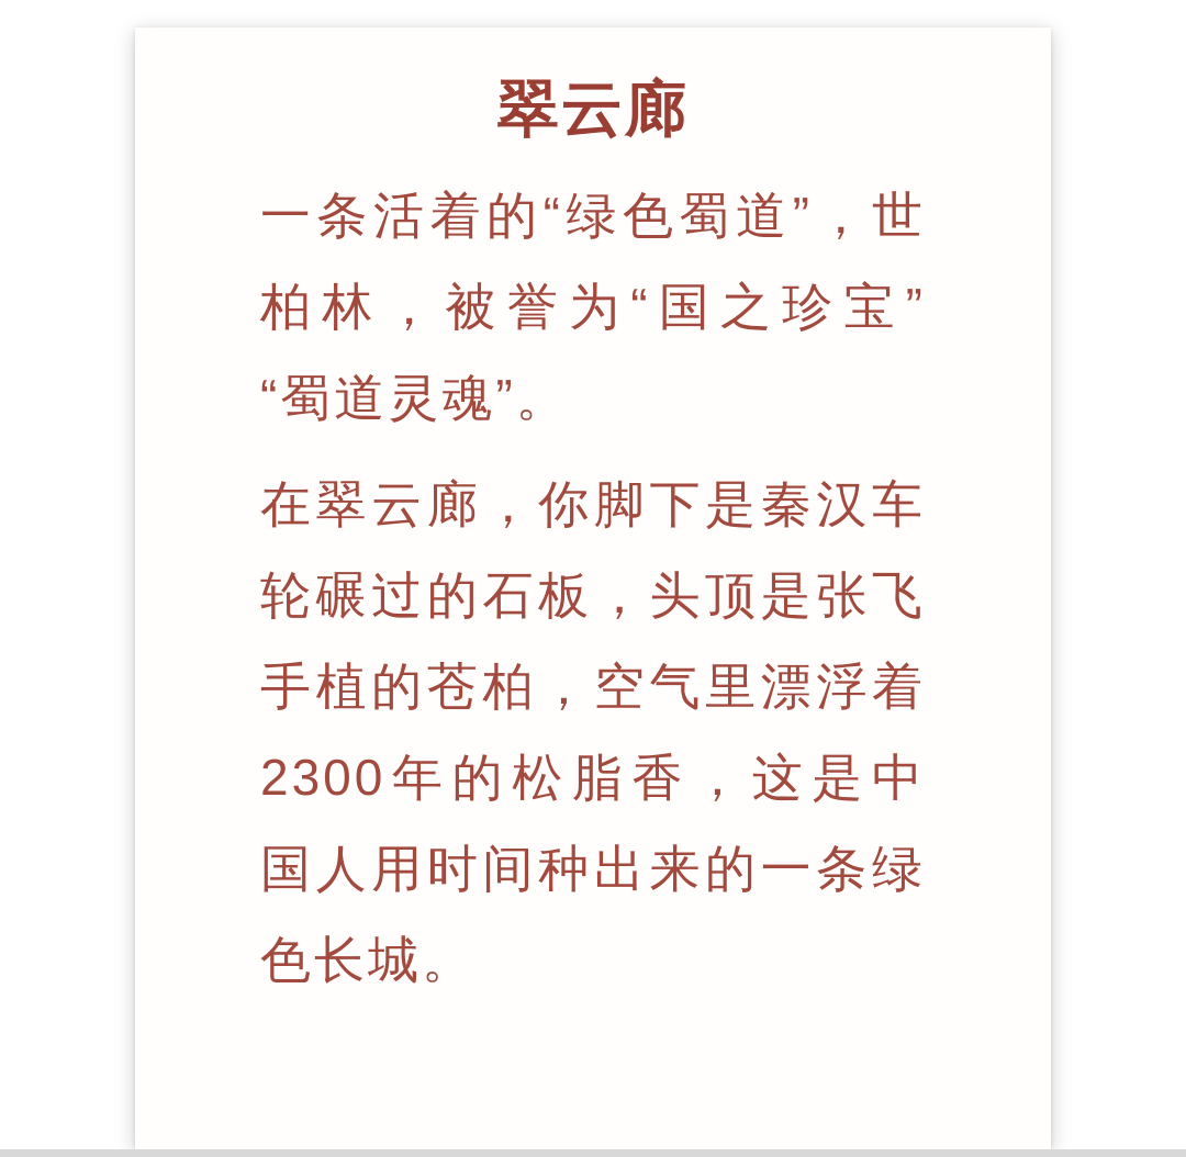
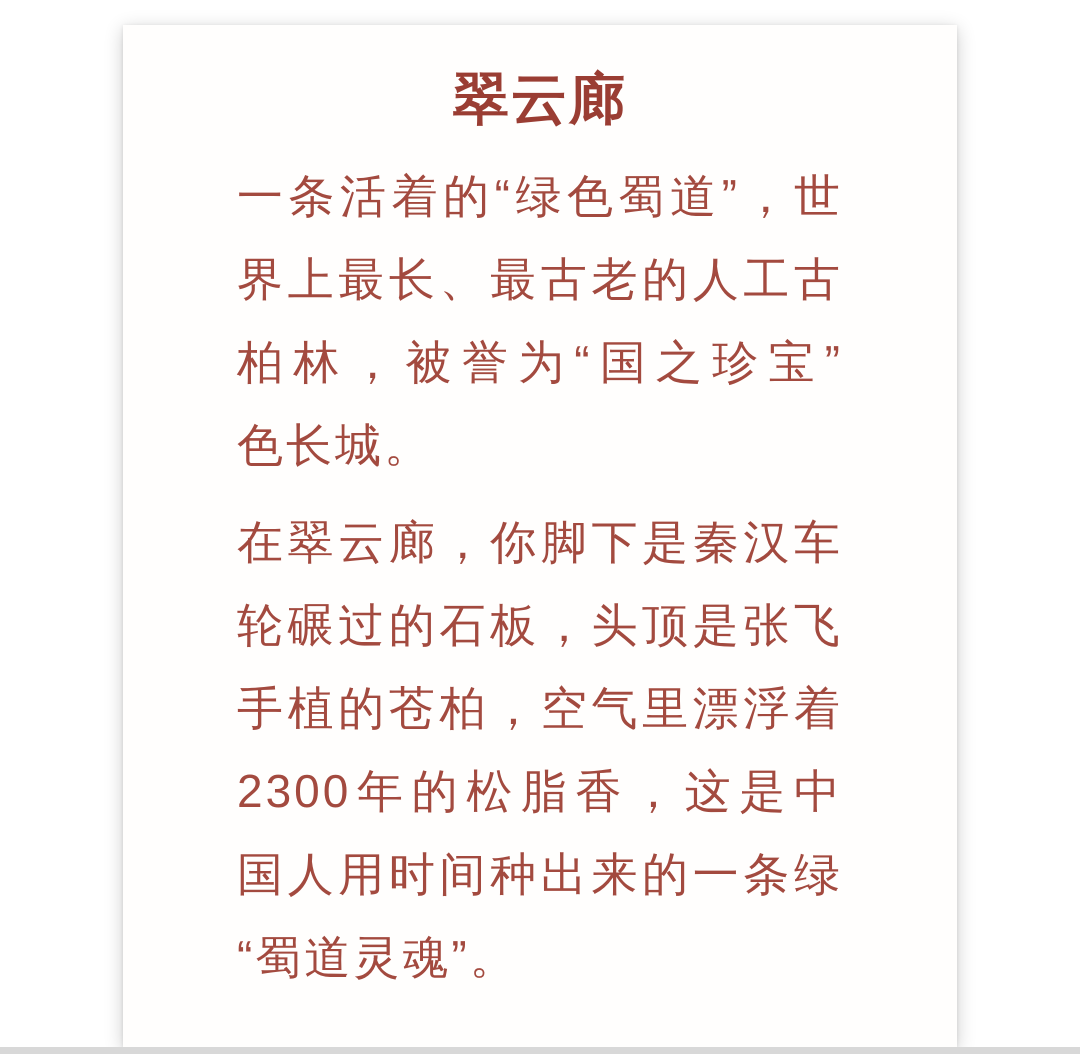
  翠云廊
  一条活着的“绿色蜀道”，世
+ 界上最长、最古老的人工古
  柏林，被誉为“国之珍宝”
- “蜀道灵魂”。
+ 色长城。
  在翠云廊，你脚下是秦汉车
  轮碾过的石板，头顶是张飞
  手植的苍柏，空气里漂浮着
  2300年的松脂香，这是中
  国人用时间种出来的一条绿
- 色长城。
+ “蜀道灵魂”。
